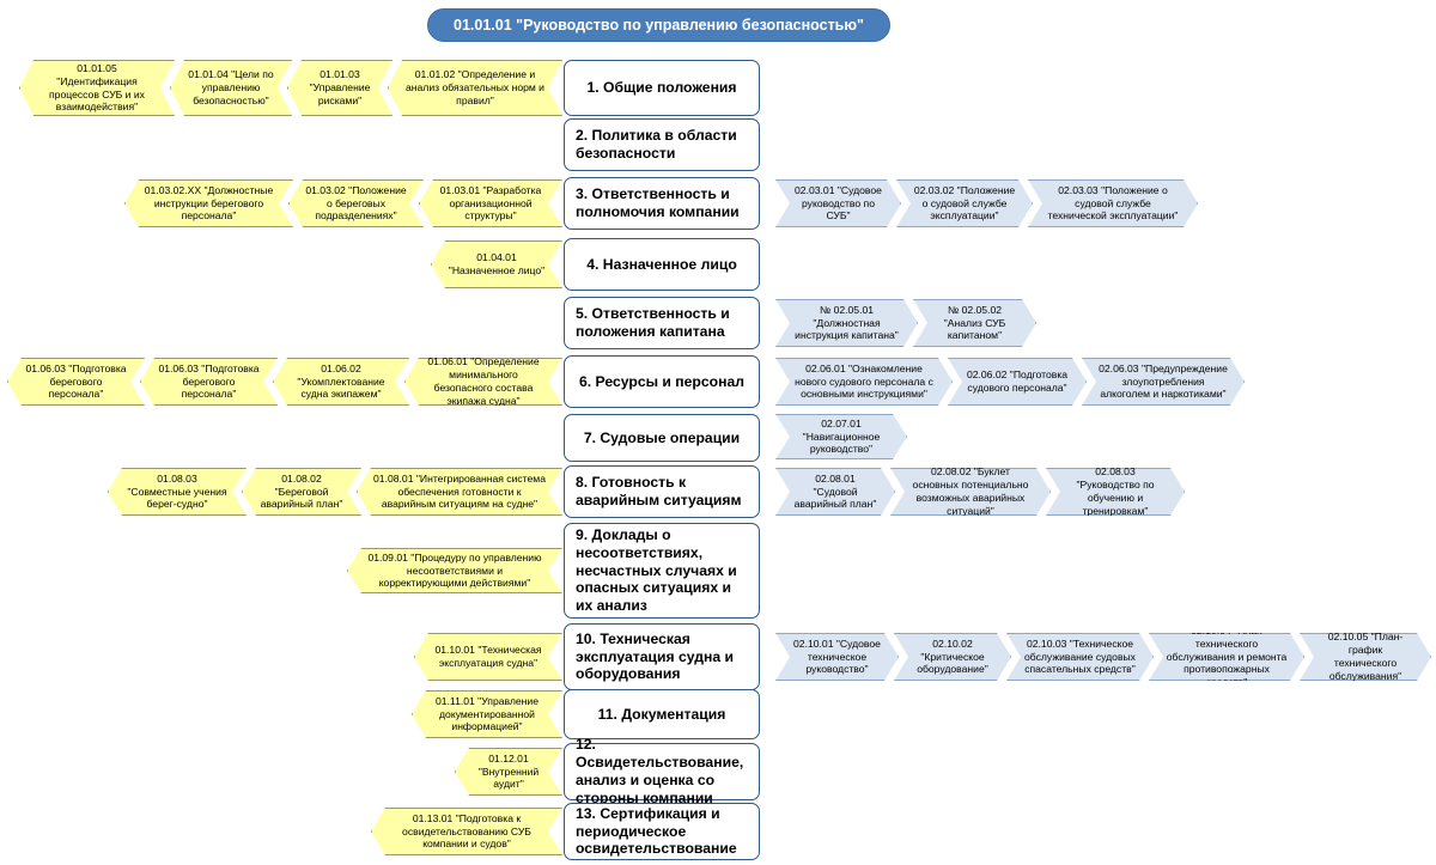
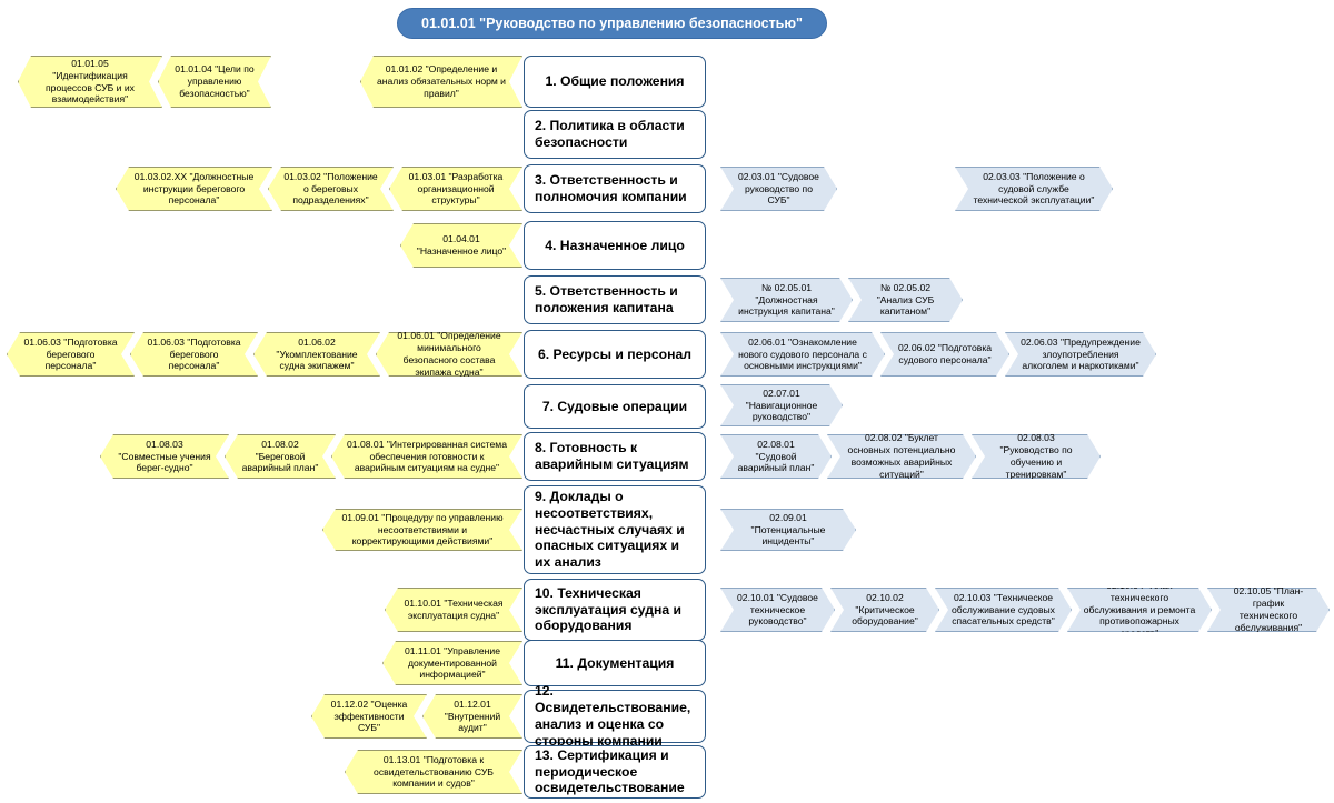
  01.01.01 "Руководство по управлению безопасностью"
  1. Общие положения
  01.01.05 "Идентификация процессов СУБ и их взаимодействия"
  01.01.04 "Цели по управлению безопасностью"
- 01.01.03 "Управление рисками"
  01.01.02 "Определение и анализ обязательных норм и правил"
  2. Политика в области безопасности
  3. Ответственность и полномочия компании
  01.03.02.XX "Должностные инструкции берегового персонала"
  01.03.02 "Положение о береговых подразделениях"
  01.03.01 "Разработка организационной структуры"
  02.03.01 "Судовое руководство по СУБ"
- 02.03.02 "Положение о судовой службе эксплуатации"
  02.03.03 "Положение о судовой службе технической эксплуатации"
  4. Назначенное лицо
  01.04.01 "Назначенное лицо"
  5. Ответственность и положения капитана
  № 02.05.01 "Должностная инструкция капитана"
  № 02.05.02 "Анализ СУБ капитаном"
  6. Ресурсы и персонал
  01.06.03 "Подготовка берегового персонала"
  01.06.03 "Подготовка берегового персонала"
  01.06.02 "Укомплектование судна экипажем"
  01.06.01 "Определение минимального безопасного состава экипажа судна"
  02.06.01 "Ознакомление нового судового персонала с основными инструкциями"
  02.06.02 "Подготовка судового персонала"
  02.06.03 "Предупреждение злоупотребления алкоголем и наркотиками"
  7. Судовые операции
  02.07.01 "Навигационное руководство"
  8. Готовность к аварийным ситуациям
  01.08.03 "Совместные учения берег-судно"
  01.08.02 "Береговой аварийный план"
  01.08.01 "Интегрированная система обеспечения готовности к аварийным ситуациям на судне"
  02.08.01 "Судовой аварийный план"
  02.08.02 "Буклет основных потенциально возможных аварийных ситуаций"
  02.08.03 "Руководство по обучению и тренировкам"
  9. Доклады о несоответствиях, несчастных случаях и опасных ситуациях и их анализ
  01.09.01 "Процедуру по управлению несоответствиями и корректирующими действиями"
+ 02.09.01 "Потенциальные инциденты"
  10. Техническая эксплуатация судна и оборудования
  01.10.01 "Техническая эксплуатация судна"
  02.10.01 "Судовое техническое руководство"
  02.10.02 "Критическое оборудование"
  02.10.03 "Техническое обслуживание судовых спасательных средств"
  02.10.05 "План-график технического обслуживания"
  11. Документация
  01.11.01 "Управление документированной информацией"
  12. Освидетельствование, анализ и оценка со стороны компании
+ 01.12.02 "Оценка эффективности СУБ"
  01.12.01 "Внутренний аудит"
  13. Сертификация и периодическое освидетельствование
  01.13.01 "Подготовка к освидетельствованию СУБ компании и судов"
